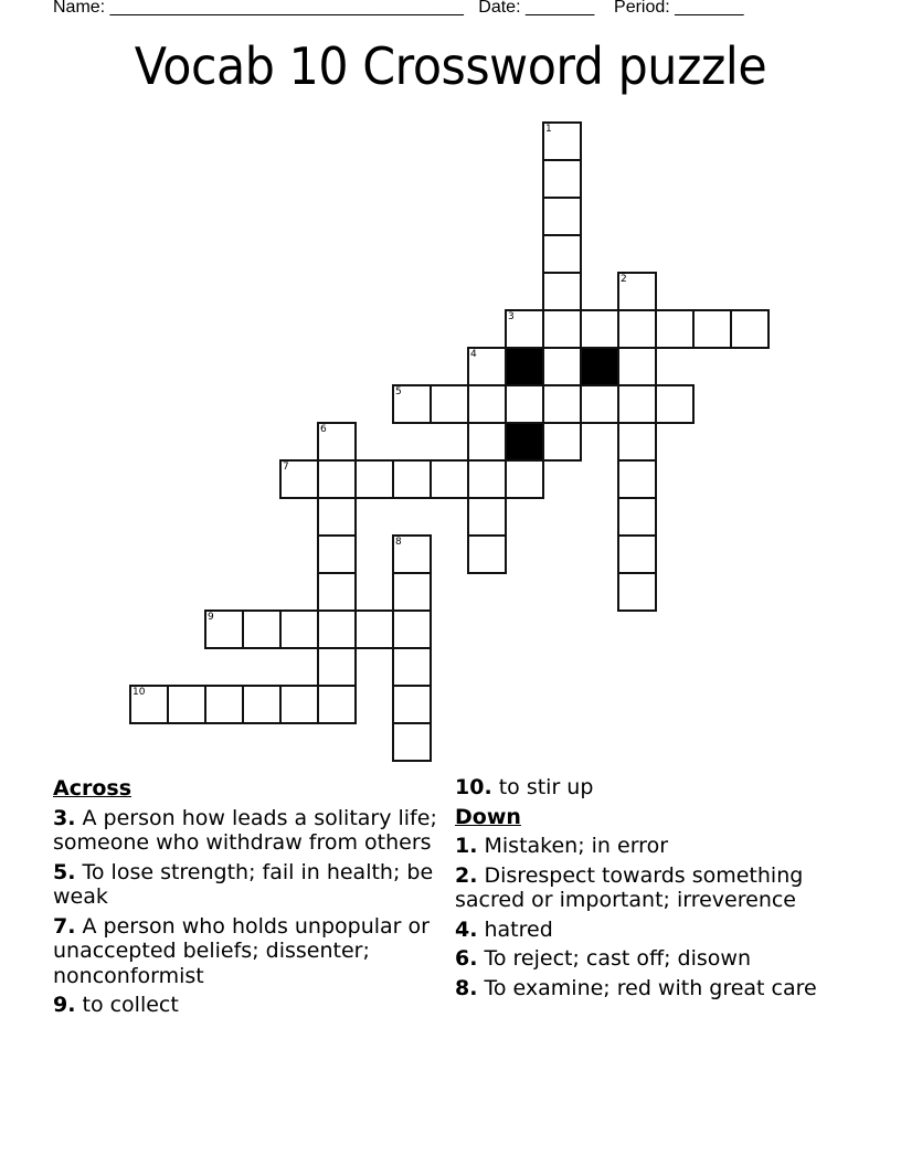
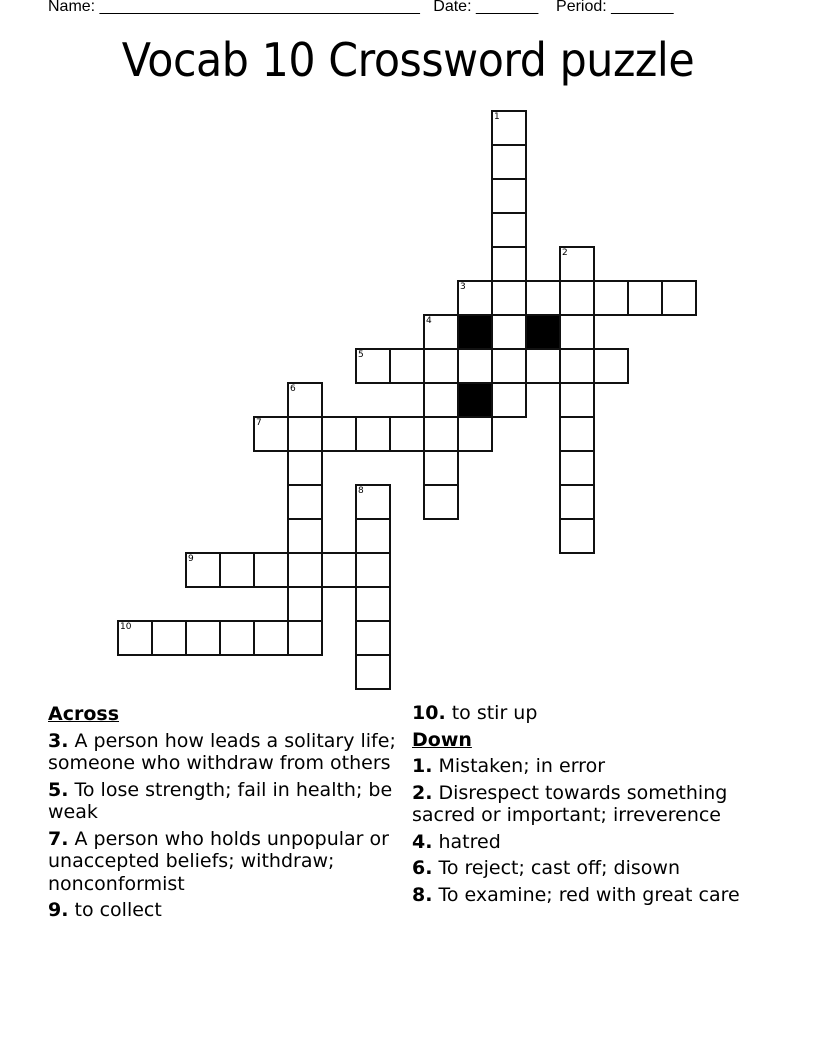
  Name: ____________________________________ Date: _______ Period: _______
  Vocab 10 Crossword puzzle
  1
  2
  3
  4
  5
  6
  7
  8
  9
  10
  Across
  3. A person how leads a solitary life; someone who withdraw from others
  5. To lose strength; fail in health; be weak
- 7. A person who holds unpopular or unaccepted beliefs; dissenter; nonconformist
+ 7. A person who holds unpopular or unaccepted beliefs; withdraw; nonconformist
  9. to collect
  10. to stir up
  Down
  1. Mistaken; in error
  2. Disrespect towards something sacred or important; irreverence
  4. hatred
  6. To reject; cast off; disown
  8. To examine; red with great care
